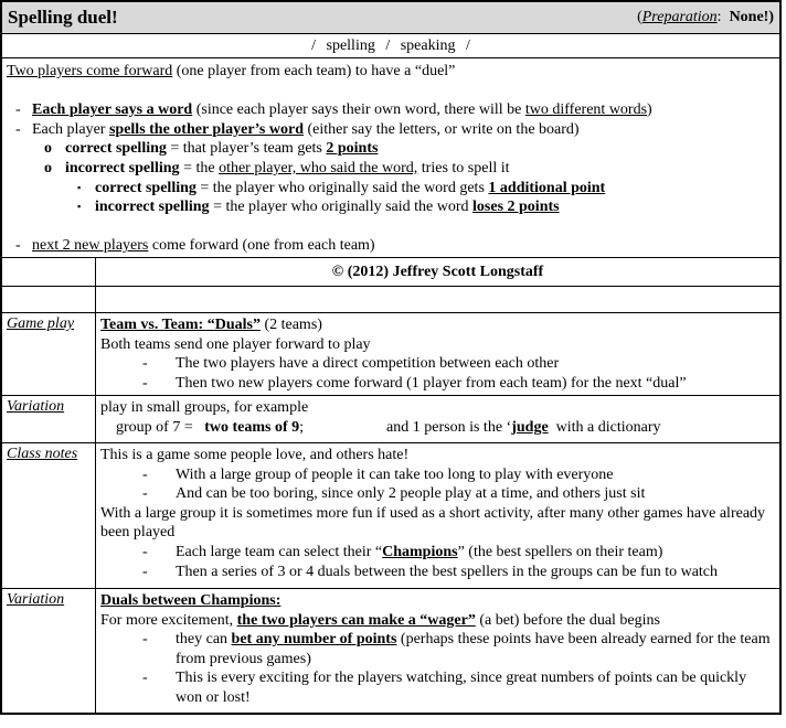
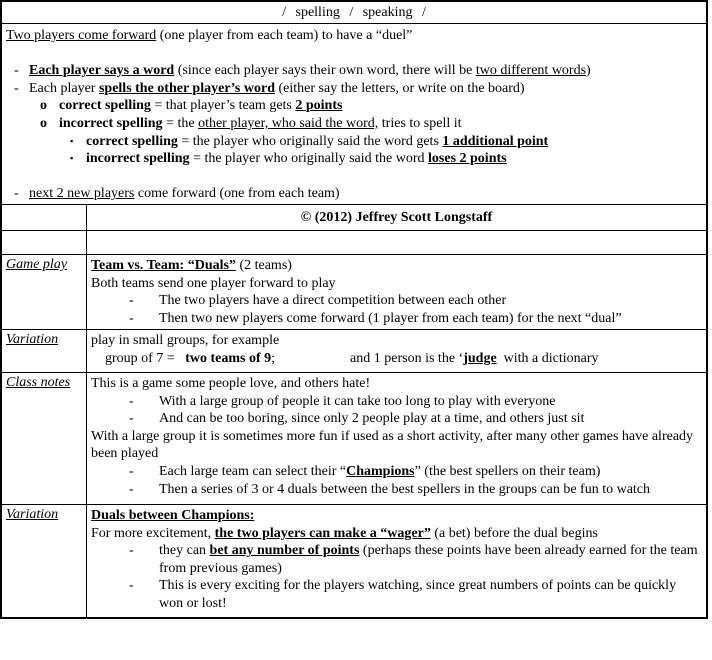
- Spelling duel!
- (Preparation: None!)
  / spelling / speaking /
  Two players come forward (one player from each team) to have a “duel”
  -
  Each player says a word (since each player says their own word, there will be two different words)
  -
  Each player spells the other player’s word (either say the letters, or write on the board)
  o
  correct spelling = that player’s team gets 2 points
  o
  incorrect spelling = the other player, who said the word, tries to spell it
  ▪
  correct spelling = the player who originally said the word gets 1 additional point
  ▪
  incorrect spelling = the player who originally said the word loses 2 points
  -
  next 2 new players come forward (one from each team)
  © (2012) Jeffrey Scott Longstaff
  Game play
  Team vs. Team: “Duals” (2 teams)
  Both teams send one player forward to play
  -
  The two players have a direct competition between each other
  -
  Then two new players come forward (1 player from each team) for the next “dual”
  Variation
  play in small groups, for example
  group of 7 = two teams of 9; and 1 person is the ‘judge with a dictionary
  Class notes
  This is a game some people love, and others hate!
  -
  With a large group of people it can take too long to play with everyone
  -
  And can be too boring, since only 2 people play at a time, and others just sit
  With a large group it is sometimes more fun if used as a short activity, after many other games have already been played
  -
  Each large team can select their “Champions” (the best spellers on their team)
  -
  Then a series of 3 or 4 duals between the best spellers in the groups can be fun to watch
  Variation
  Duals between Champions:
  For more excitement, the two players can make a “wager” (a bet) before the dual begins
  -
  they can bet any number of points (perhaps these points have been already earned for the team from previous games)
  -
  This is every exciting for the players watching, since great numbers of points can be quickly won or lost!
